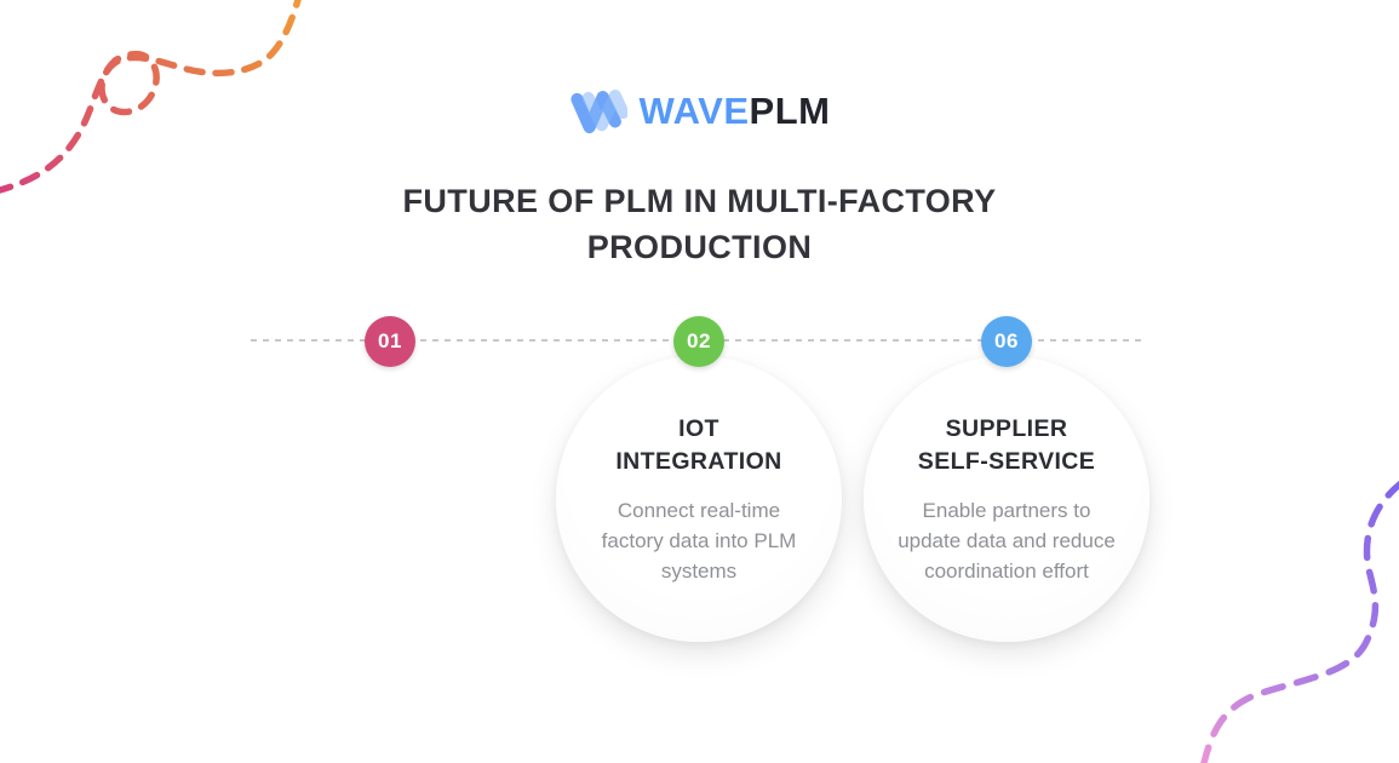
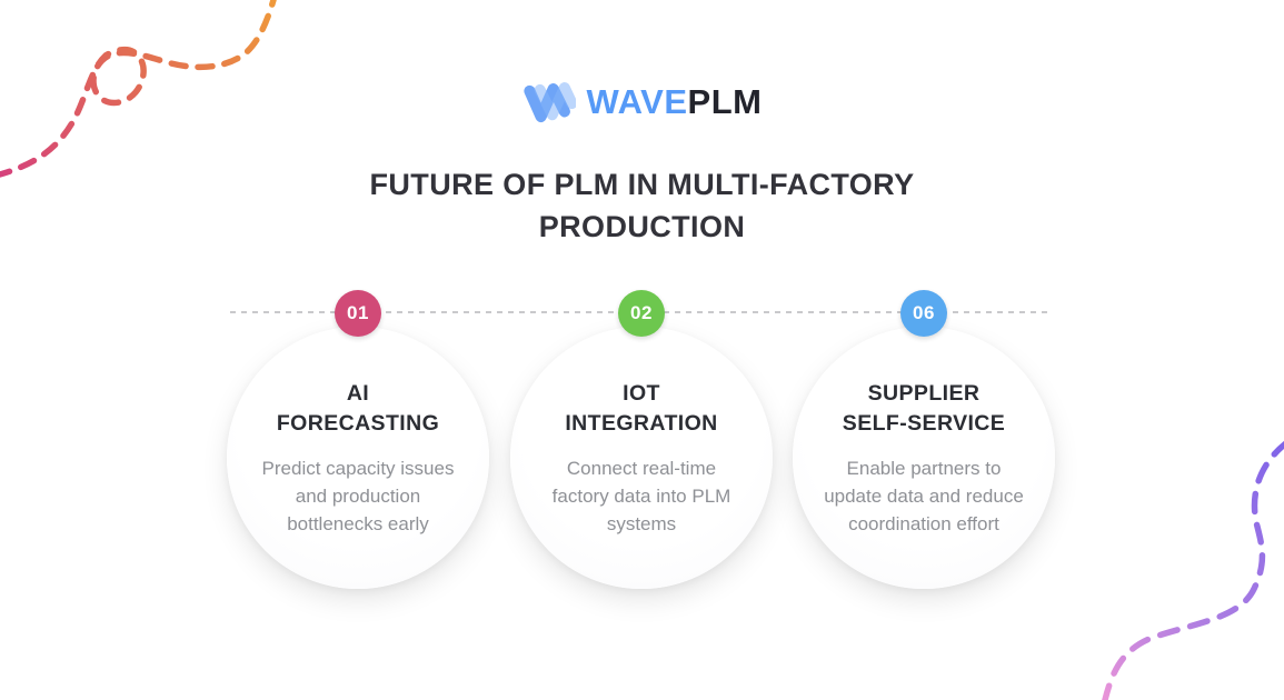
  WAVEPLM
  FUTURE OF PLM IN MULTI-FACTORY
  PRODUCTION
  01
+ AI
+ FORECASTING
+ Predict capacity issues
+ and production
+ bottlenecks early
  02
  IOT
  INTEGRATION
  Connect real-time
  factory data into PLM
  systems
  06
  SUPPLIER
  SELF-SERVICE
  Enable partners to
  update data and reduce
  coordination effort
